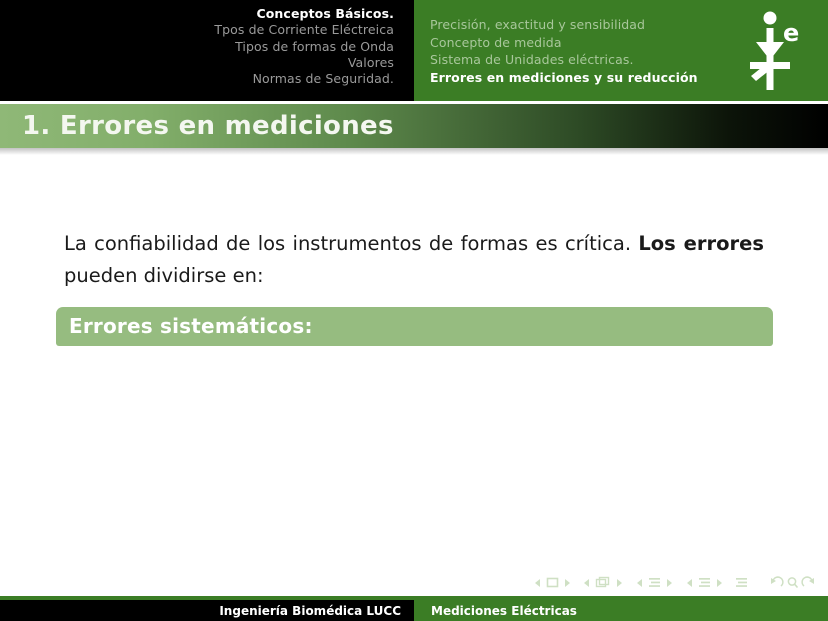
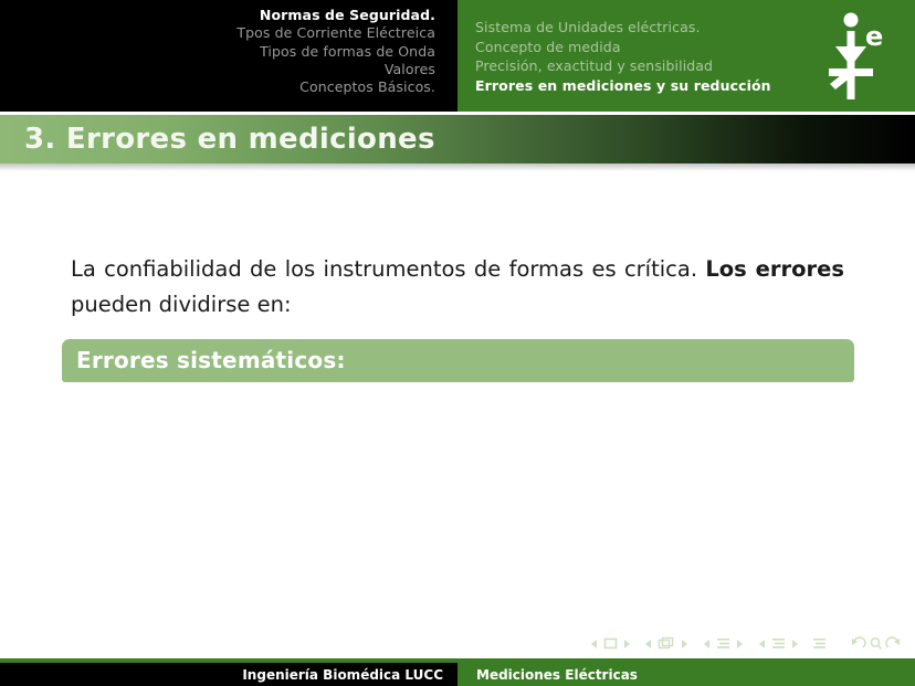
- Conceptos Básicos.
+ Normas de Seguridad.
  Tpos de Corriente Eléctreica
  Tipos de formas de Onda
  Valores
- Normas de Seguridad.
+ Conceptos Básicos.
- Precisión, exactitud y sensibilidad
+ Sistema de Unidades eléctricas.
  Concepto de medida
- Sistema de Unidades eléctricas.
+ Precisión, exactitud y sensibilidad
  Errores en mediciones y su reducción
  e
- 1. Errores en mediciones
+ 3. Errores en mediciones
  La confiabilidad de los instrumentos de formas es crítica. Los errores pueden dividirse en:
  Errores sistemáticos:
  Ingeniería Biomédica LUCC
  Mediciones Eléctricas
